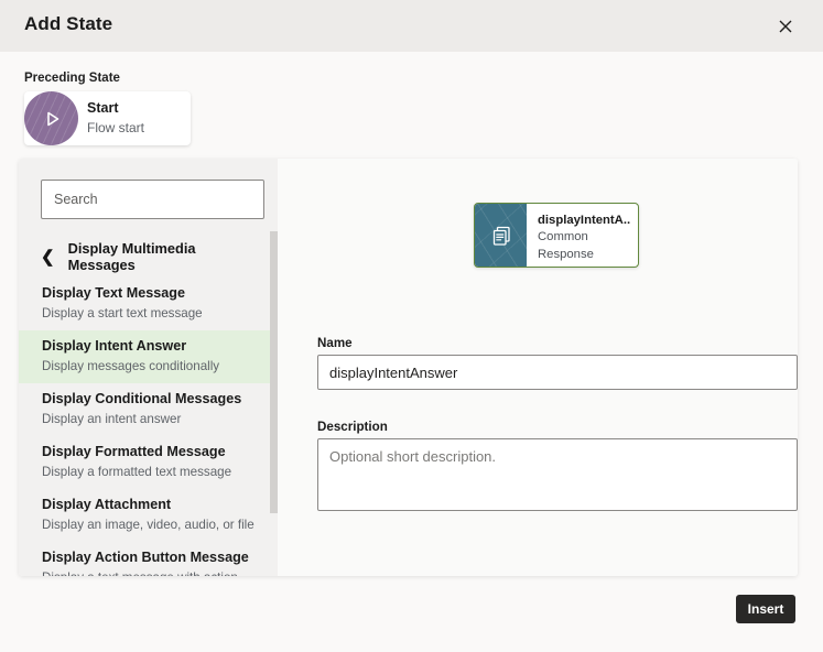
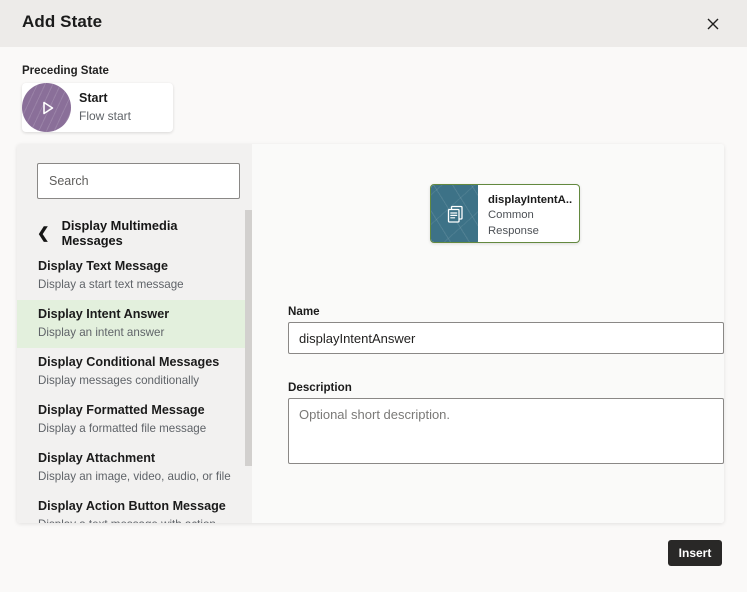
  Add State
  Preceding State
  Start
  Flow start
  Search
  ❮
  Display Multimedia Messages
  Display Text Message
  Display a start text message
  Display Intent Answer
- Display messages conditionally
+ Display an intent answer
  Display Conditional Messages
- Display an intent answer
+ Display messages conditionally
  Display Formatted Message
- Display a formatted text message
+ Display a formatted file message
  Display Attachment
  Display an image, video, audio, or file
  Display Action Button Message
  displayIntentA..
  Common
  Response
  Name
  displayIntentAnswer
  Description
  Optional short description.
  Insert
